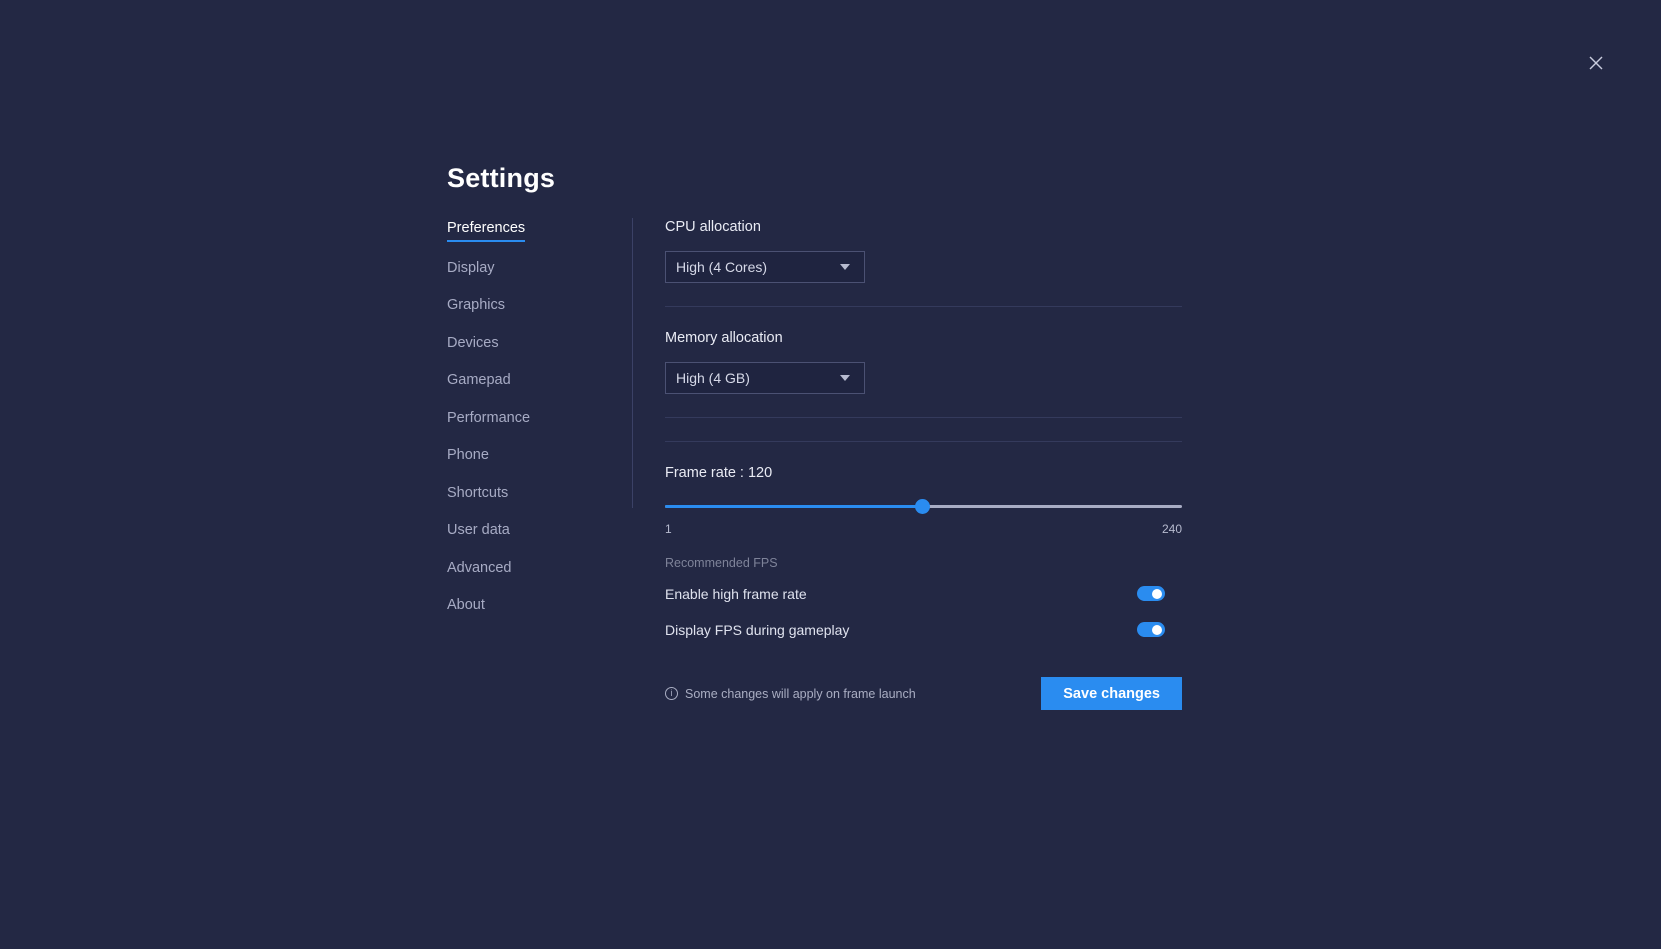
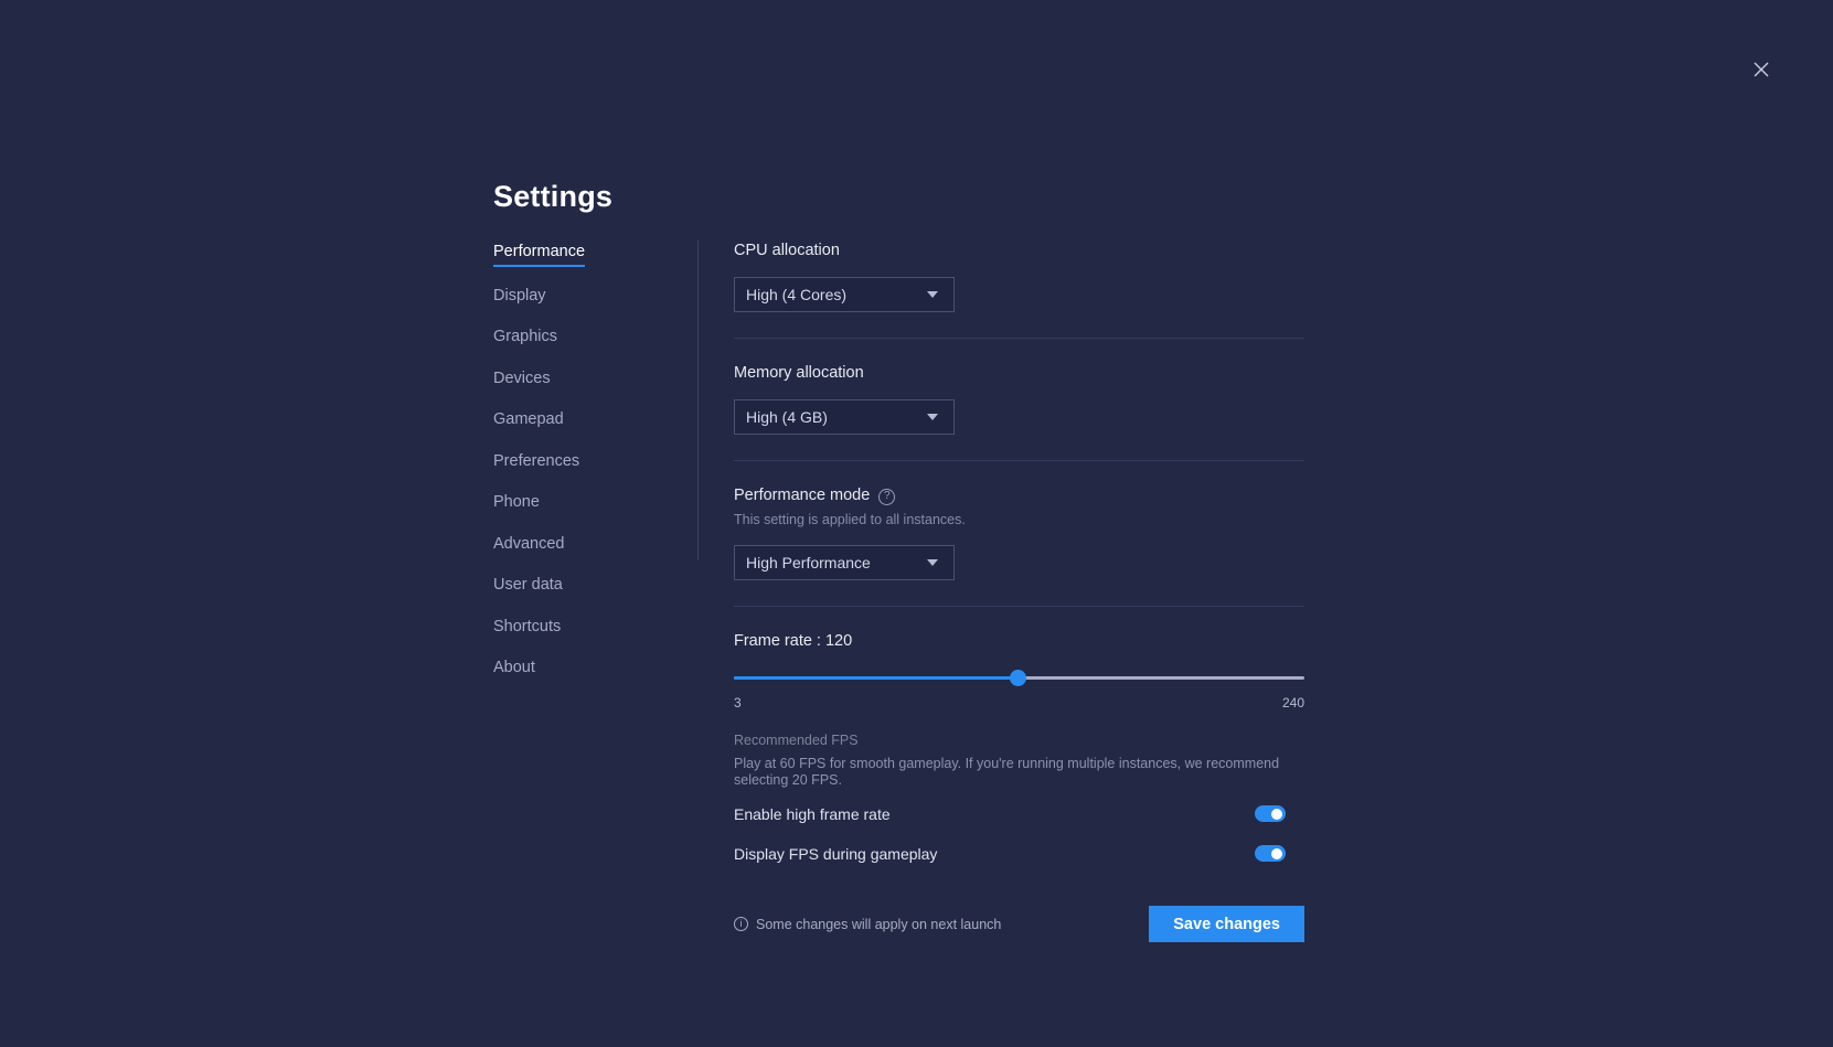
  Settings
- Preferences
+ Performance
  Display
  Graphics
  Devices
  Gamepad
- Performance
+ Preferences
  Phone
- Shortcuts
+ Advanced
  User data
- Advanced
+ Shortcuts
  About
  CPU allocation
  High (4 Cores)
  Memory allocation
  High (4 GB)
+ Performance mode ?
+ This setting is applied to all instances.
+ High Performance
  Frame rate : 120
- 1
+ 3
  240
  Recommended FPS
+ Play at 60 FPS for smooth gameplay. If you're running multiple instances, we recommend selecting 20 FPS.
  Enable high frame rate
  Display FPS during gameplay
  i
- Some changes will apply on frame launch
+ Some changes will apply on next launch
  Save changes
